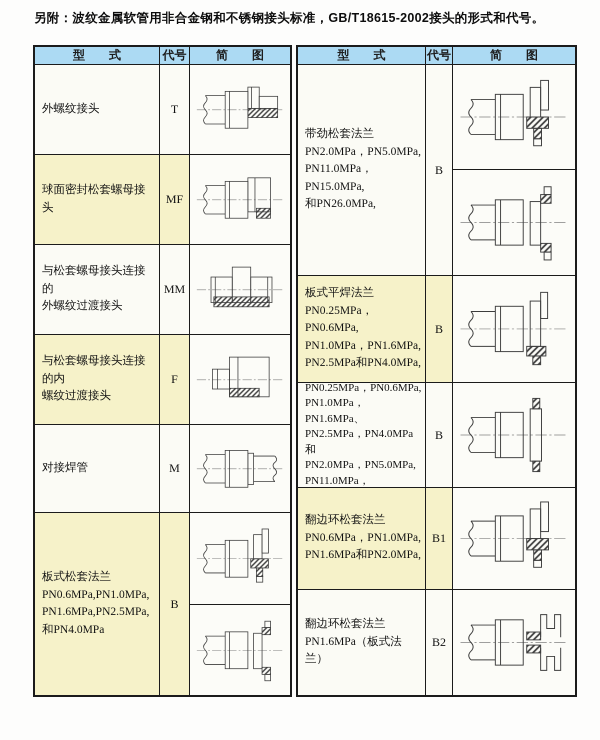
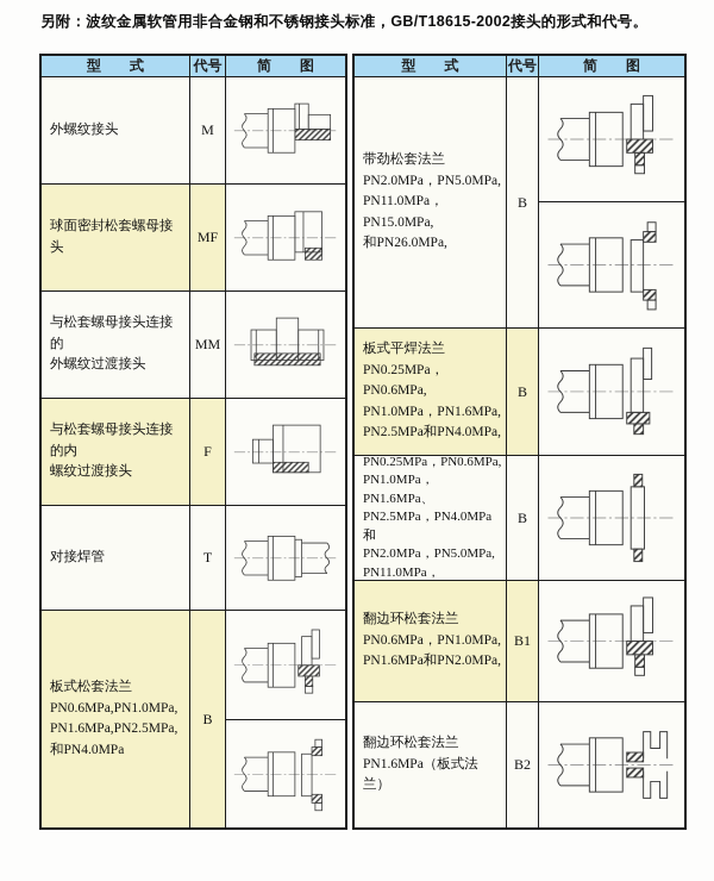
  另附：波纹金属软管用非合金钢和不锈钢接头标准，GB/T18615-2002接头的形式和代号。
  型 式
  代号
  简 图
  外螺纹接头
- T
+ M
  球面密封松套螺母接头
  MF
  与松套螺母接头连接的
  外螺纹过渡接头
  MM
  与松套螺母接头连接的内
  螺纹过渡接头
  F
  对接焊管
- M
+ T
  板式松套法兰
  PN0.6MPa,PN1.0MPa,
  PN1.6MPa,PN2.5MPa,
  和PN4.0MPa
  B
  型 式
  代号
  简 图
  带劲松套法兰
  PN2.0MPa，PN5.0MPa,
  PN11.0MPa，PN15.0MPa,
  和PN26.0MPa,
  B
  板式平焊法兰
  PN0.25MPa，PN0.6MPa,
  PN1.0MPa，PN1.6MPa,
  PN2.5MPa和PN4.0MPa,
  B
  PN0.25MPa，PN0.6MPa,
  PN1.0MPa，PN1.6MPa、
  PN2.5MPa，PN4.0MPa和
  PN2.0MPa，PN5.0MPa,
  B
  翻边环松套法兰
  PN0.6MPa，PN1.0MPa,
  PN1.6MPa和PN2.0MPa,
  B1
  翻边环松套法兰
  PN1.6MPa（板式法兰）
  B2
